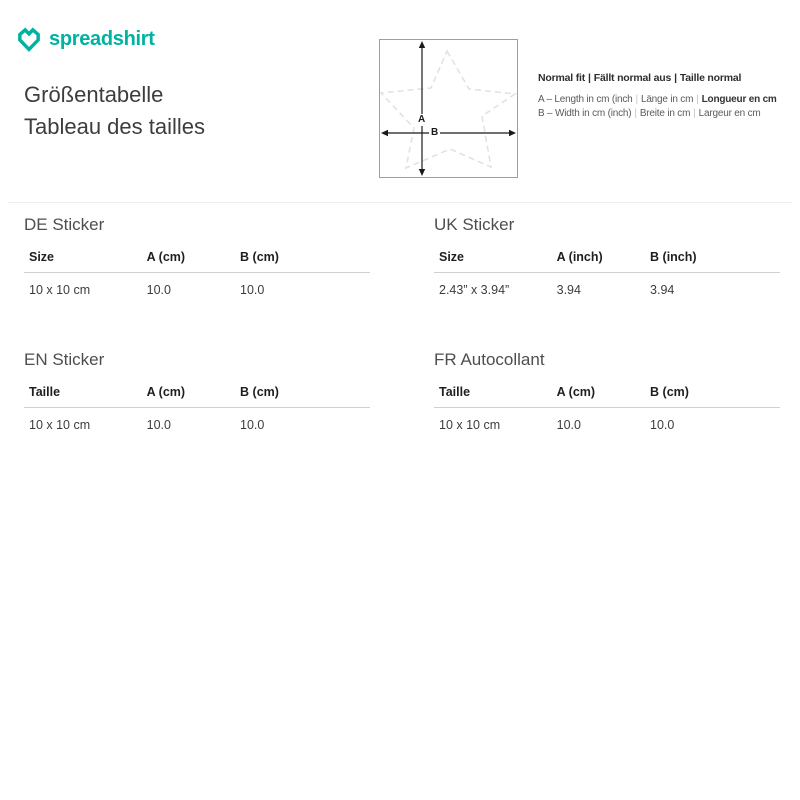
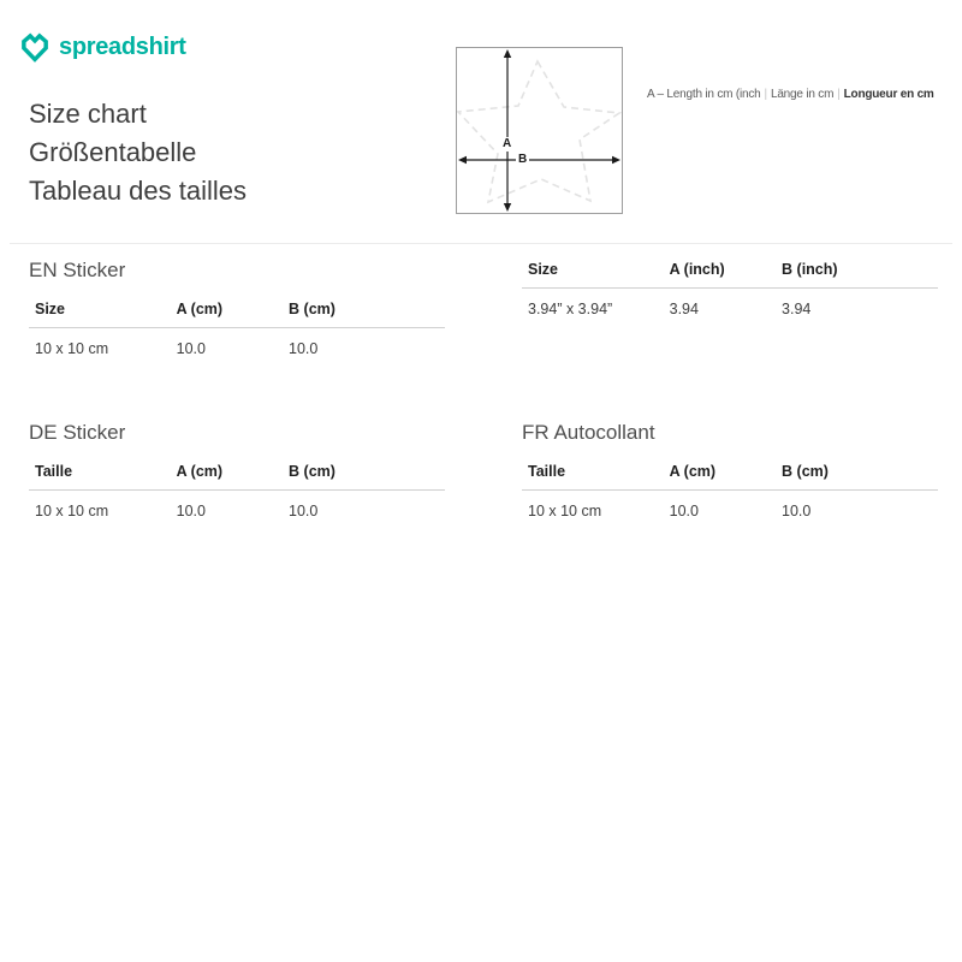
  spreadshirt
+ Size chart
  Größentabelle
  Tableau des tailles
  A
  B
- Normal fit | Fällt normal aus | Taille normal
  A – Length in cm (inch | Länge in cm | Longueur en cm
- B – Width in cm (inch) | Breite in cm | Largeur en cm
- DE Sticker
+ EN Sticker
  Size	A (cm)	B (cm)
  10 x 10 cm	10.0	10.0
- UK Sticker
  Size	A (inch)	B (inch)
- 2.43” x 3.94”	3.94	3.94
+ 3.94” x 3.94”	3.94	3.94
- EN Sticker
+ DE Sticker
  Taille	A (cm)	B (cm)
  10 x 10 cm	10.0	10.0
  FR Autocollant
  Taille	A (cm)	B (cm)
  10 x 10 cm	10.0	10.0
